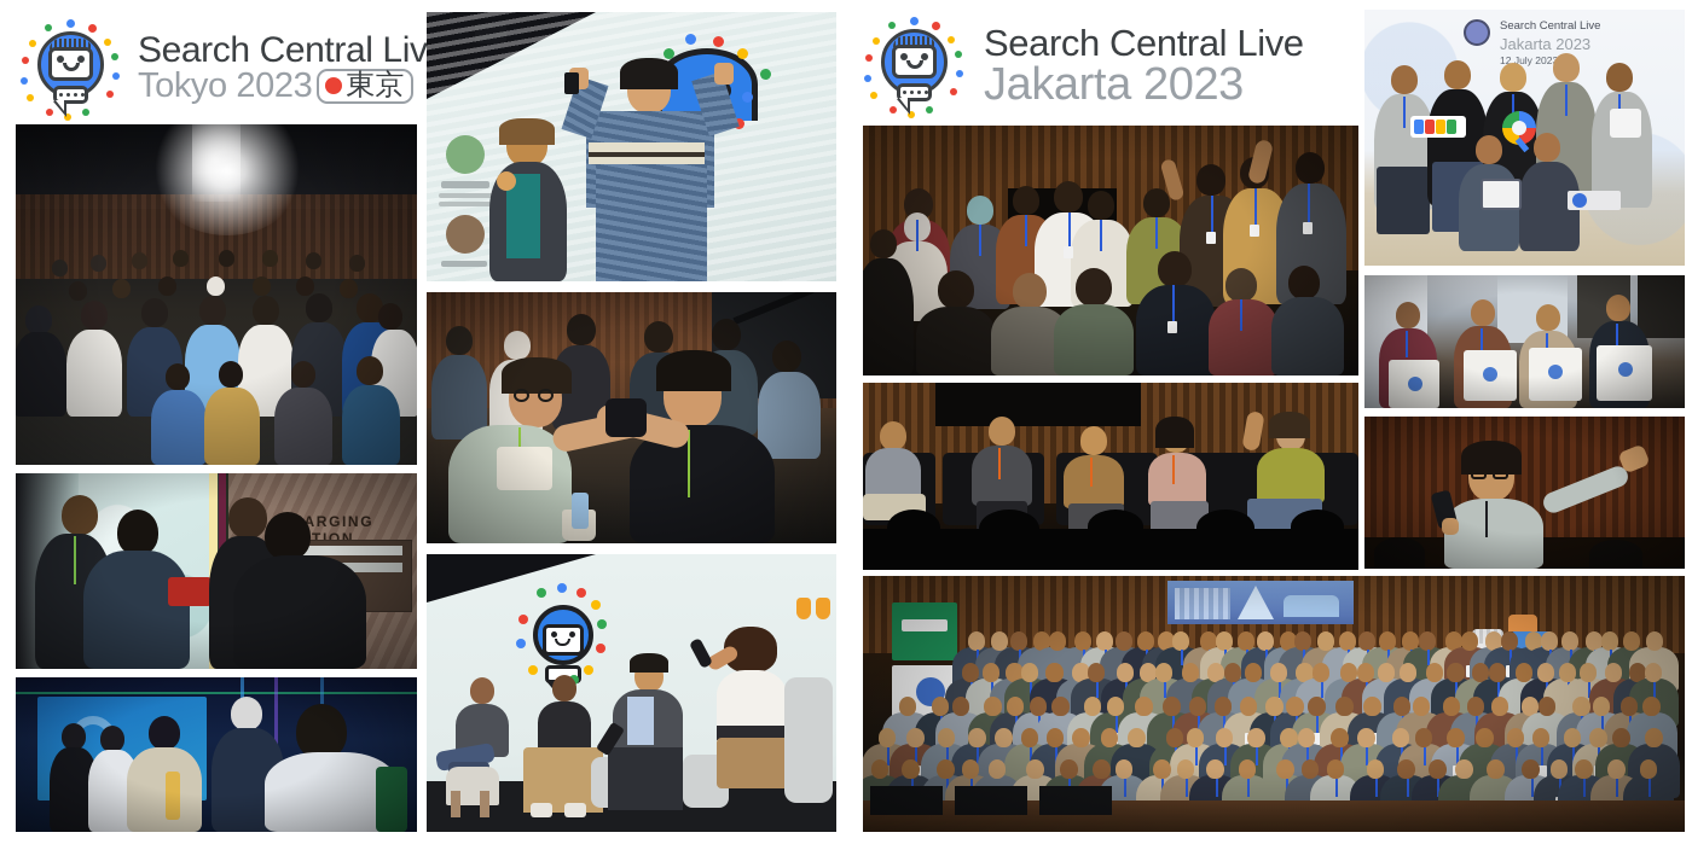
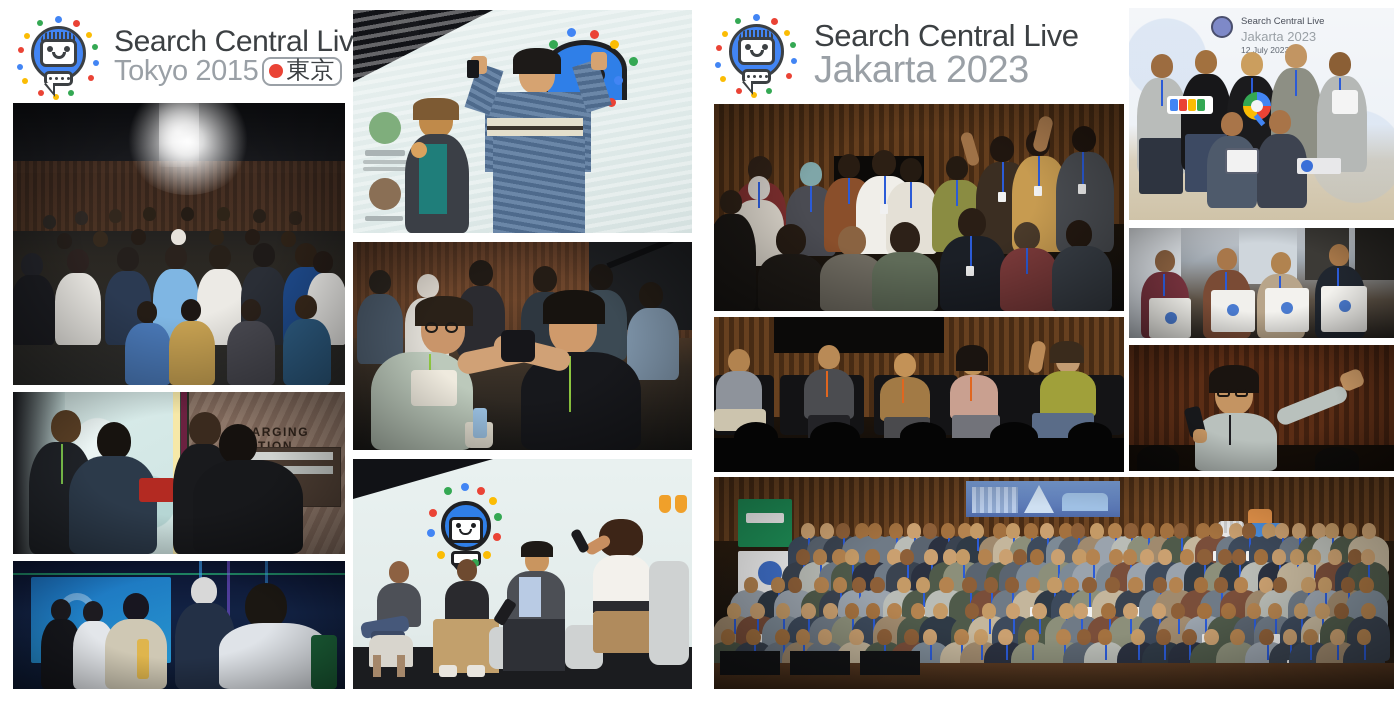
  Search Central Liv
- Tokyo 2023
+ Tokyo 2015
  東京
  Search Central Live
  Jakarta 2023
  Search Central Live
  Jakarta 2023
  12 July 202
